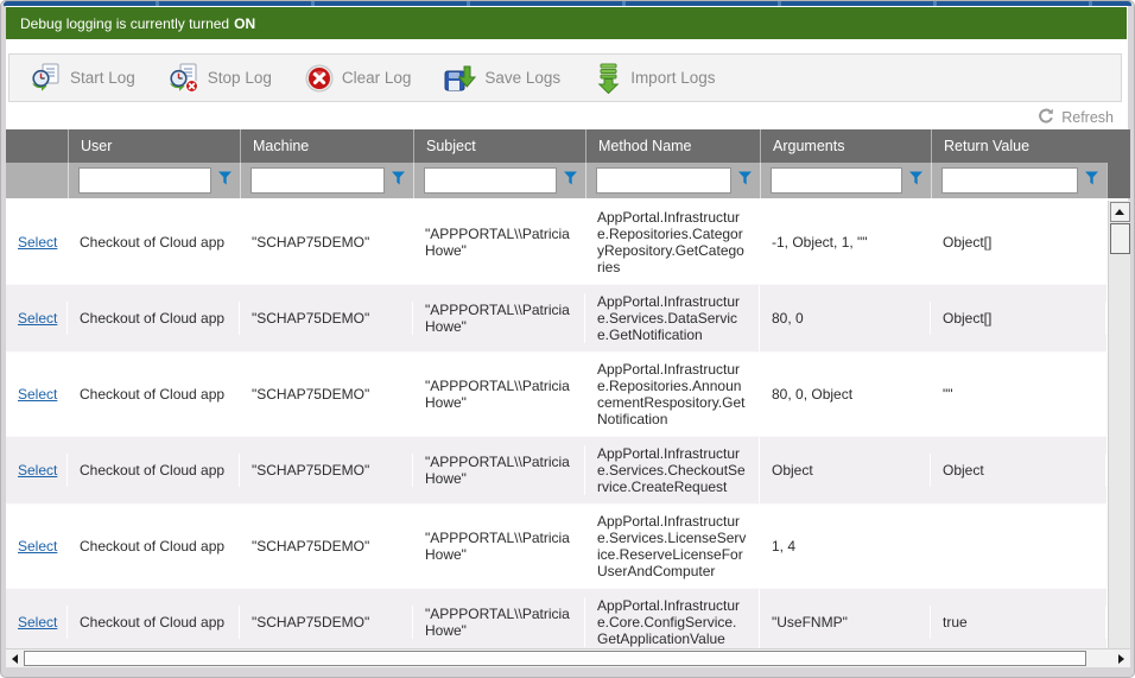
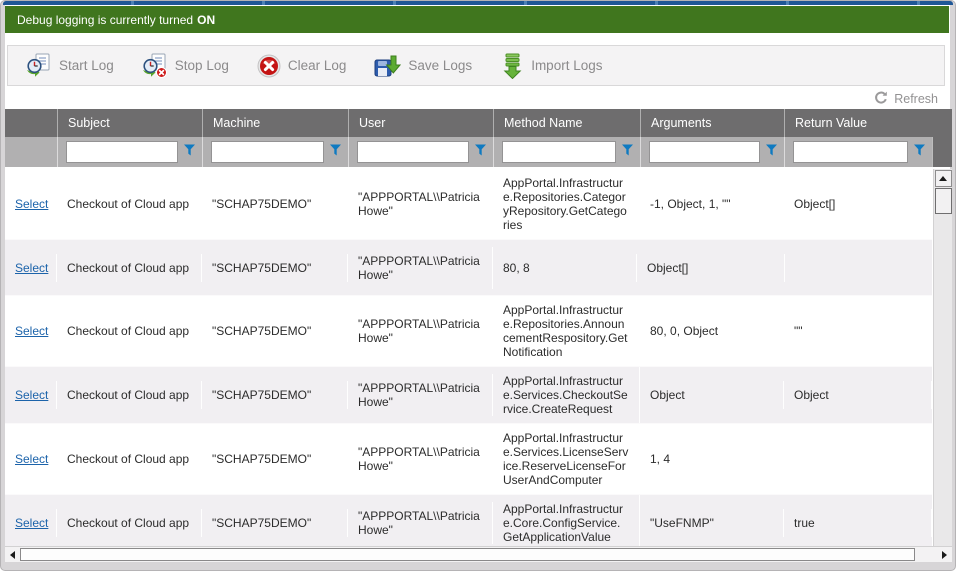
  Debug logging is currently turned
  ON
  Start Log
  Stop Log
  Clear Log
  Save Logs
  Import Logs
  Refresh
- User
+ Subject
  Machine
- Subject
+ User
  Method Name
  Arguments
  Return Value
  Select
  Checkout of Cloud app
  "SCHAP75DEMO"
  "APPPORTAL\\PatriciaHowe"
  AppPortal.Infrastructure.Repositories.CategoryRepository.GetCategories
  -1, Object, 1, ""
  Object[]
  Select
  Checkout of Cloud app
  "SCHAP75DEMO"
  "APPPORTAL\\PatriciaHowe"
- AppPortal.Infrastructure.Services.DataService.GetNotification
- 80, 0
+ 80, 8
  Object[]
  Select
  Checkout of Cloud app
  "SCHAP75DEMO"
  "APPPORTAL\\PatriciaHowe"
  AppPortal.Infrastructure.Repositories.AnnouncementRespository.GetNotification
  80, 0, Object
  ""
  Select
  Checkout of Cloud app
  "SCHAP75DEMO"
  "APPPORTAL\\PatriciaHowe"
  AppPortal.Infrastructure.Services.CheckoutService.CreateRequest
  Object
  Object
  Select
  Checkout of Cloud app
  "SCHAP75DEMO"
  "APPPORTAL\\PatriciaHowe"
  AppPortal.Infrastructure.Services.LicenseService.ReserveLicenseForUserAndComputer
  1, 4
  Select
  Checkout of Cloud app
  "SCHAP75DEMO"
  "APPPORTAL\\PatriciaHowe"
  AppPortal.Infrastructure.Core.ConfigService.GetApplicationValue
  "UseFNMP"
  true
